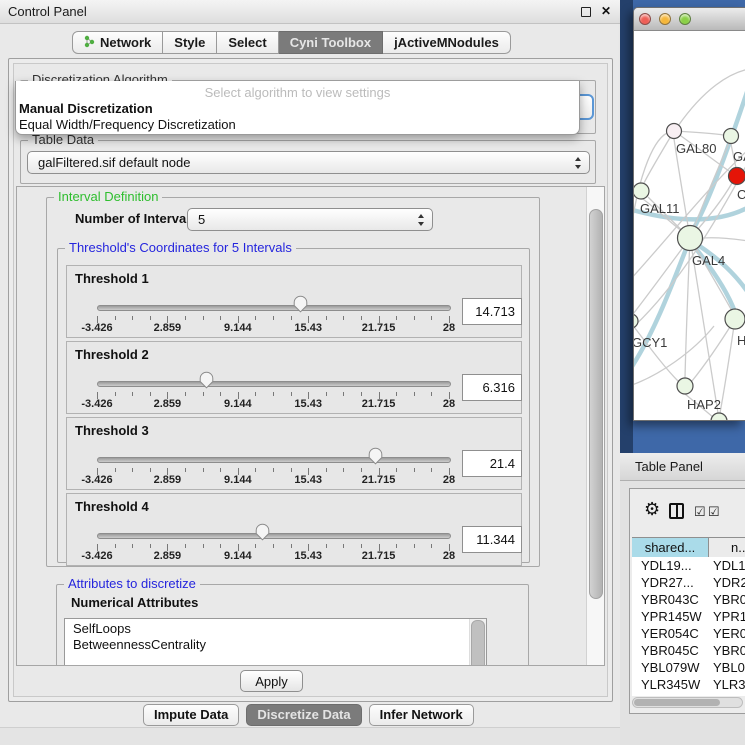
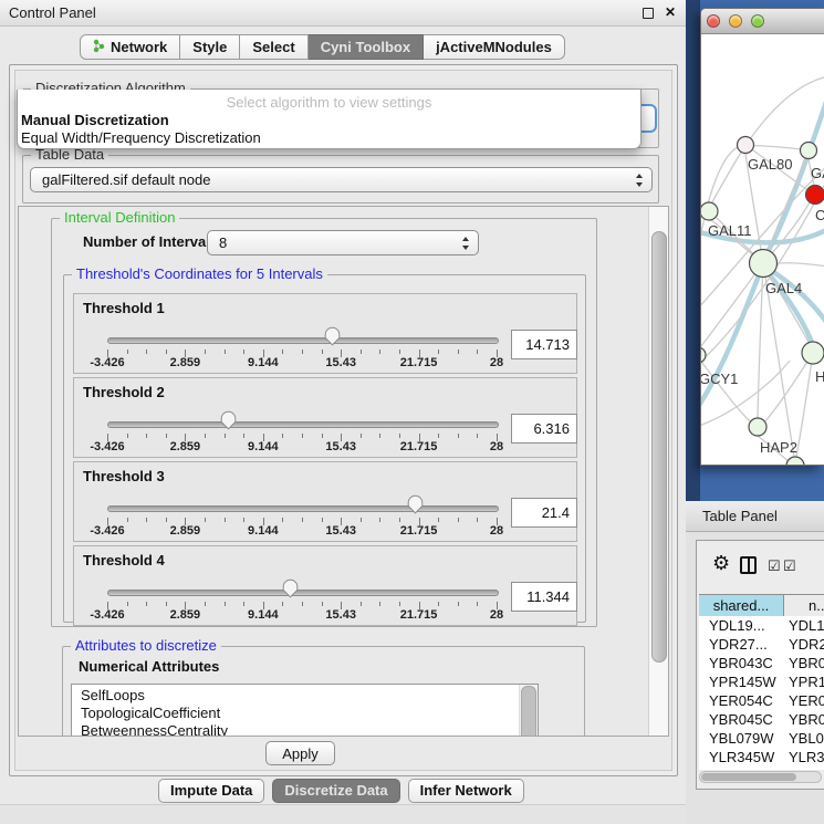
  Control Panel
  ✕
  Network
  Style
  Select
  Cyni Toolbox
  jActiveMNodules
  Discretization Algorithm
  Select algorithm to view settings
  Manual Discretization
  Equal Width/Frequency Discretization
  Table Data
  galFiltered.sif default node
  Interval Definition
  Number of Interva
- 5
+ 8
  Threshold's Coordinates for 5 Intervals
  Threshold 1
  -3.426
  2.859
  9.144
  15.43
  21.715
  28
  14.713
  Threshold 2
  -3.426
  2.859
  9.144
  15.43
  21.715
  28
  6.316
  Threshold 3
  -3.426
  2.859
  9.144
  15.43
  21.715
  28
  21.4
  Threshold 4
  -3.426
  2.859
  9.144
  15.43
  21.715
  28
  11.344
  Attributes to discretize
  Numerical Attributes
  SelfLoops
+ TopologicalCoefficient
  BetweennessCentrality
  Apply
  Impute Data
  Discretize Data
  Infer Network
  GAL80
  C
  GAL11
  GAL4
  GCY1
  H
  HAP2
  Table Panel
  ⚙
  ☑
  ☑
  shared...
  n..
  YDL19...
  YDL1
  YDR27...
  YDR2
  YBR043C
  YBR0
  YPR145W
  YPR1
  YER054C
  YER0
  YBR045C
  YBR0
  YBL079W
  YBL0
  YLR345W
  YLR3
